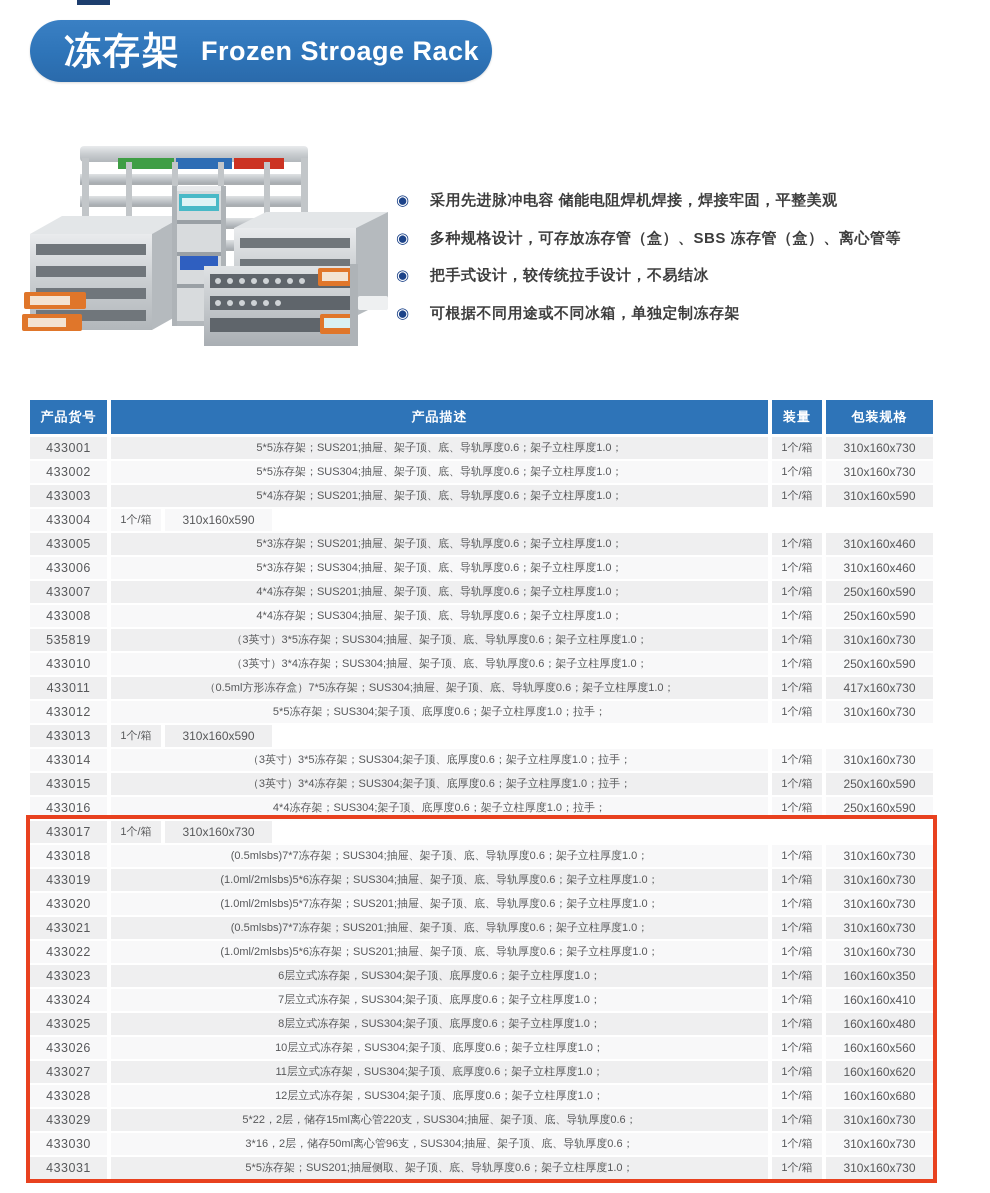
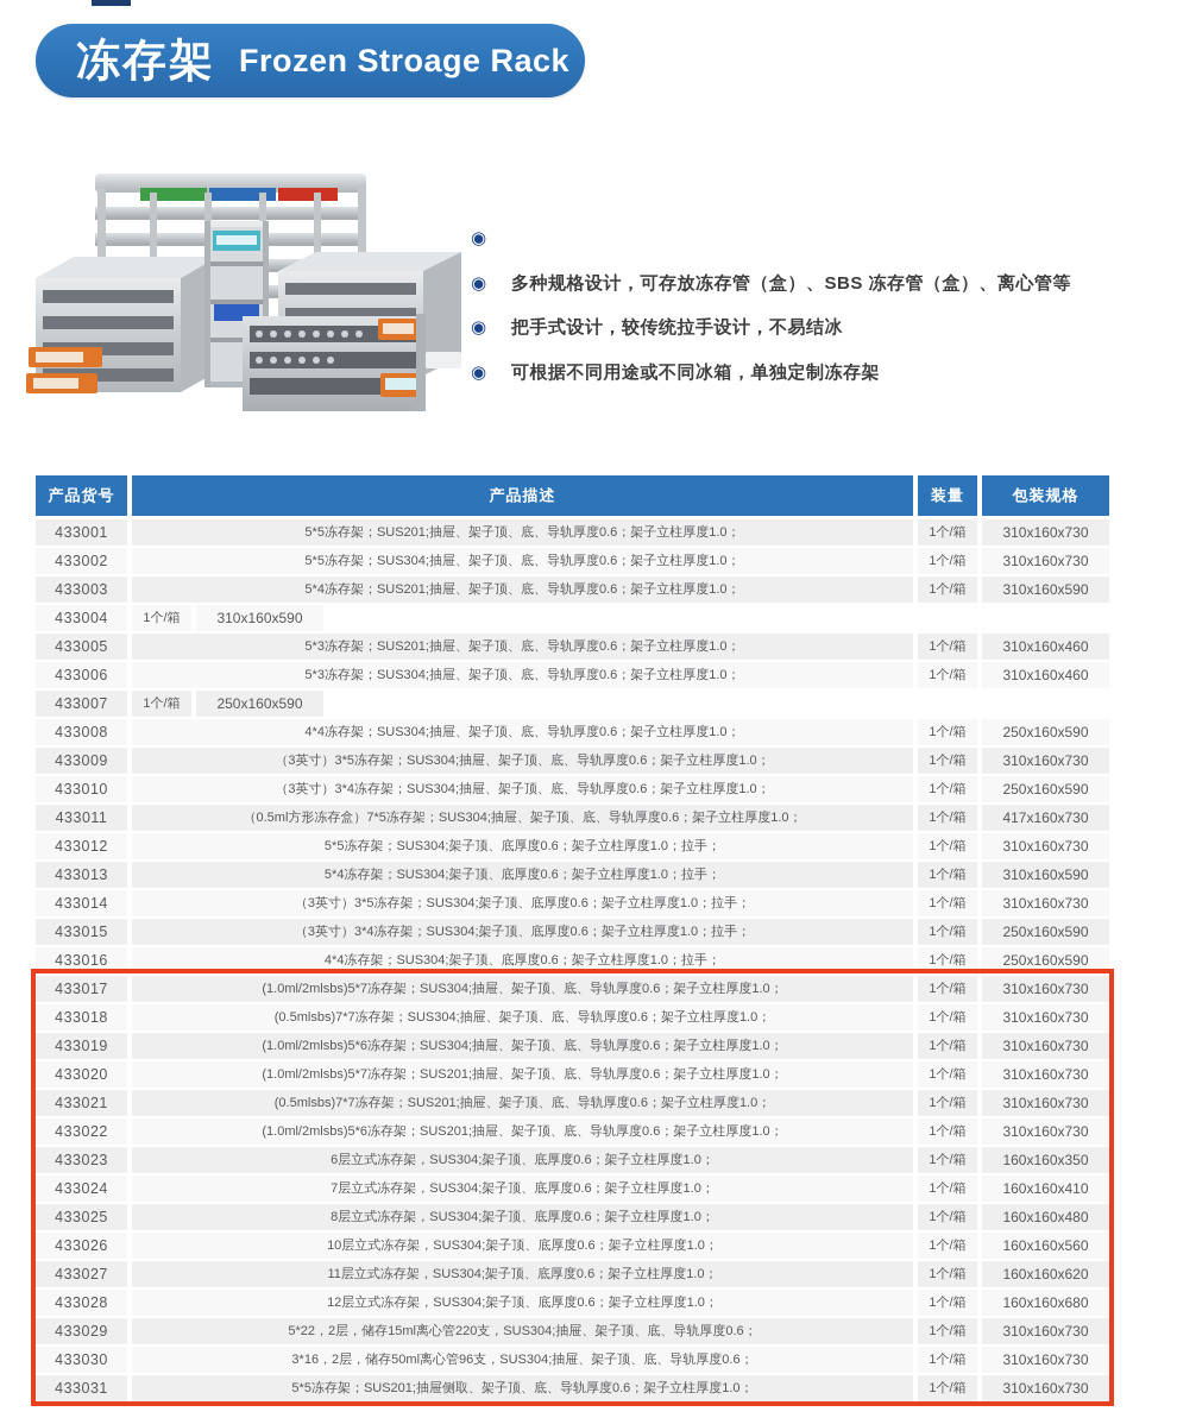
  冻存架
  Frozen Stroage Rack
  ◉
- 采用先进脉冲电容 储能电阻焊机焊接，焊接牢固，平整美观
  ◉
  多种规格设计，可存放冻存管（盒）、SBS 冻存管（盒）、离心管等
  ◉
  把手式设计，较传统拉手设计，不易结冰
  ◉
  可根据不同用途或不同冰箱，单独定制冻存架
  产品货号
  产品描述
  装量
  包装规格
  433001
  5*5冻存架；SUS201;抽屉、架子顶、底、导轨厚度0.6；架子立柱厚度1.0；
  1个/箱
  310x160x730
  433002
  5*5冻存架；SUS304;抽屉、架子顶、底、导轨厚度0.6；架子立柱厚度1.0；
  1个/箱
  310x160x730
  433003
  5*4冻存架；SUS201;抽屉、架子顶、底、导轨厚度0.6；架子立柱厚度1.0；
  1个/箱
  310x160x590
  433004
  1个/箱
  310x160x590
  433005
  5*3冻存架；SUS201;抽屉、架子顶、底、导轨厚度0.6；架子立柱厚度1.0；
  1个/箱
  310x160x460
  433006
  5*3冻存架；SUS304;抽屉、架子顶、底、导轨厚度0.6；架子立柱厚度1.0；
  1个/箱
  310x160x460
  433007
- 4*4冻存架；SUS201;抽屉、架子顶、底、导轨厚度0.6；架子立柱厚度1.0；
  1个/箱
  250x160x590
  433008
  4*4冻存架；SUS304;抽屉、架子顶、底、导轨厚度0.6；架子立柱厚度1.0；
  1个/箱
  250x160x590
- 535819
+ 433009
  （3英寸）3*5冻存架；SUS304;抽屉、架子顶、底、导轨厚度0.6；架子立柱厚度1.0；
  1个/箱
  310x160x730
  433010
  （3英寸）3*4冻存架；SUS304;抽屉、架子顶、底、导轨厚度0.6；架子立柱厚度1.0；
  1个/箱
  250x160x590
  433011
  （0.5ml方形冻存盒）7*5冻存架；SUS304;抽屉、架子顶、底、导轨厚度0.6；架子立柱厚度1.0；
  1个/箱
  417x160x730
  433012
  5*5冻存架；SUS304;架子顶、底厚度0.6；架子立柱厚度1.0；拉手；
  1个/箱
  310x160x730
  433013
+ 5*4冻存架；SUS304;架子顶、底厚度0.6；架子立柱厚度1.0；拉手；
  1个/箱
  310x160x590
  433014
  （3英寸）3*5冻存架；SUS304;架子顶、底厚度0.6；架子立柱厚度1.0；拉手；
  1个/箱
  310x160x730
  433015
  （3英寸）3*4冻存架；SUS304;架子顶、底厚度0.6；架子立柱厚度1.0；拉手；
  1个/箱
  250x160x590
  433016
  4*4冻存架；SUS304;架子顶、底厚度0.6；架子立柱厚度1.0；拉手；
  1个/箱
  250x160x590
  433017
+ (1.0ml/2mlsbs)5*7冻存架；SUS304;抽屉、架子顶、底、导轨厚度0.6；架子立柱厚度1.0；
  1个/箱
  310x160x730
  433018
  (0.5mlsbs)7*7冻存架；SUS304;抽屉、架子顶、底、导轨厚度0.6；架子立柱厚度1.0；
  1个/箱
  310x160x730
  433019
  (1.0ml/2mlsbs)5*6冻存架；SUS304;抽屉、架子顶、底、导轨厚度0.6；架子立柱厚度1.0；
  1个/箱
  310x160x730
  433020
  (1.0ml/2mlsbs)5*7冻存架；SUS201;抽屉、架子顶、底、导轨厚度0.6；架子立柱厚度1.0；
  1个/箱
  310x160x730
  433021
  (0.5mlsbs)7*7冻存架；SUS201;抽屉、架子顶、底、导轨厚度0.6；架子立柱厚度1.0；
  1个/箱
  310x160x730
  433022
  (1.0ml/2mlsbs)5*6冻存架；SUS201;抽屉、架子顶、底、导轨厚度0.6；架子立柱厚度1.0；
  1个/箱
  310x160x730
  433023
  6层立式冻存架，SUS304;架子顶、底厚度0.6；架子立柱厚度1.0；
  1个/箱
  160x160x350
  433024
  7层立式冻存架，SUS304;架子顶、底厚度0.6；架子立柱厚度1.0；
  1个/箱
  160x160x410
  433025
  8层立式冻存架，SUS304;架子顶、底厚度0.6；架子立柱厚度1.0；
  1个/箱
  160x160x480
  433026
  10层立式冻存架，SUS304;架子顶、底厚度0.6；架子立柱厚度1.0；
  1个/箱
  160x160x560
  433027
  11层立式冻存架，SUS304;架子顶、底厚度0.6；架子立柱厚度1.0；
  1个/箱
  160x160x620
  433028
  12层立式冻存架，SUS304;架子顶、底厚度0.6；架子立柱厚度1.0；
  1个/箱
  160x160x680
  433029
  5*22，2层，储存15ml离心管220支，SUS304;抽屉、架子顶、底、导轨厚度0.6；
  1个/箱
  310x160x730
  433030
  3*16，2层，储存50ml离心管96支，SUS304;抽屉、架子顶、底、导轨厚度0.6；
  1个/箱
  310x160x730
  433031
  5*5冻存架；SUS201;抽屉侧取、架子顶、底、导轨厚度0.6；架子立柱厚度1.0；
  1个/箱
  310x160x730
